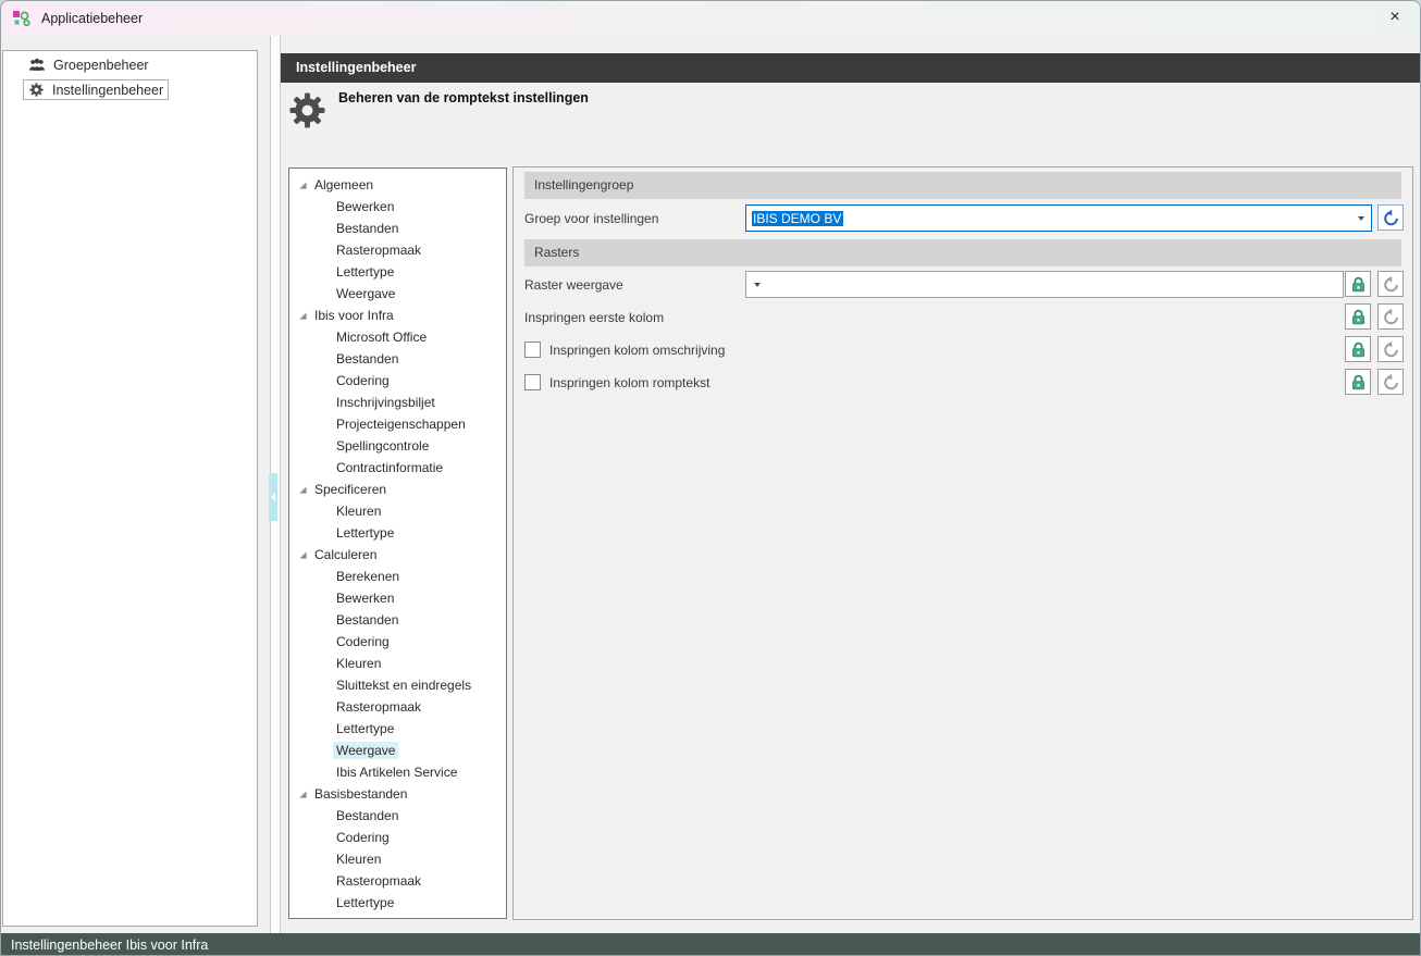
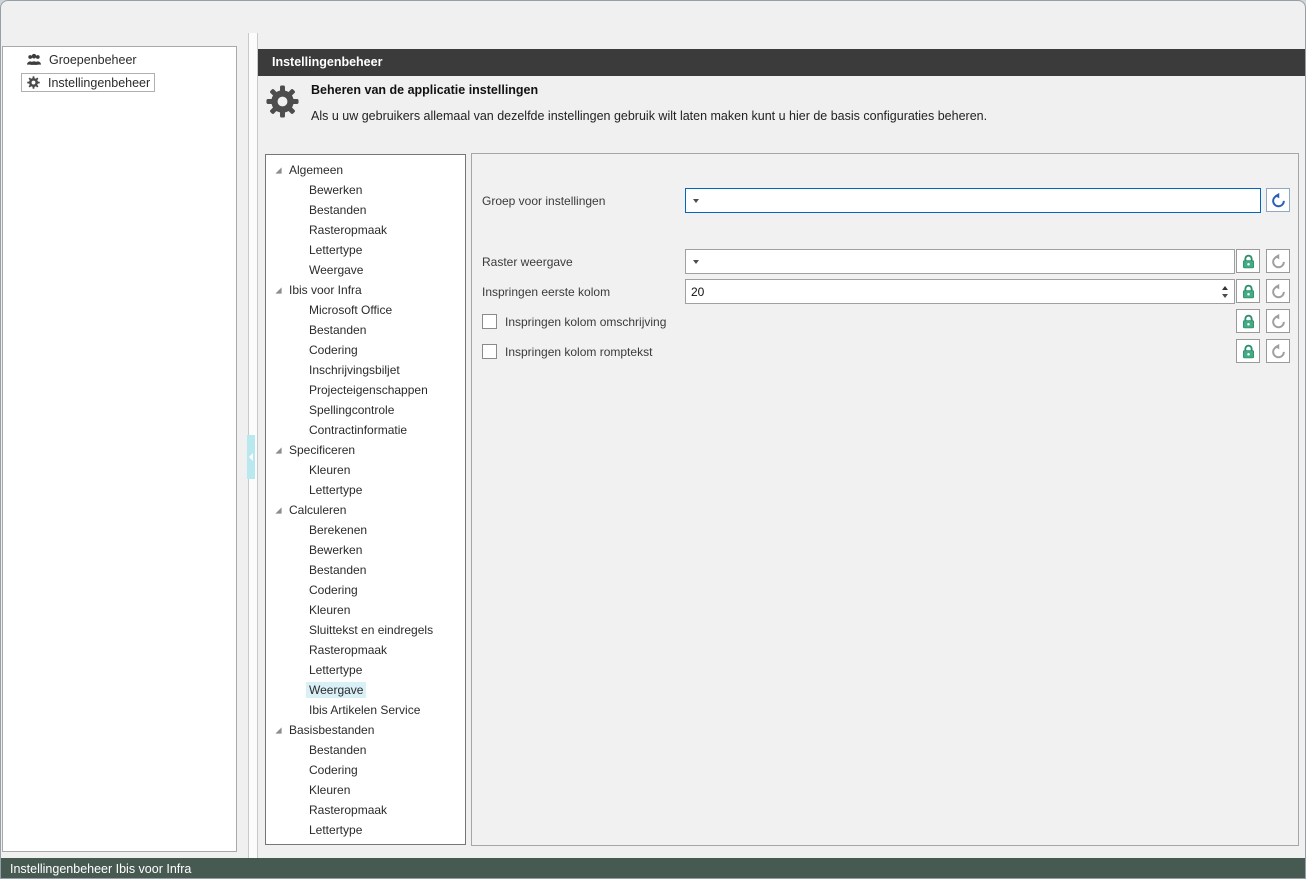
- Applicatiebeheer
- ×
  Groepenbeheer
  Instellingenbeheer
  Instellingenbeheer
- Beheren van de romptekst instellingen
+ Beheren van de applicatie instellingen
+ Als u uw gebruikers allemaal van dezelfde instellingen gebruik wilt laten maken kunt u hier de basis configuraties beheren.
  Algemeen
  Bewerken
  Bestanden
  Rasteropmaak
  Lettertype
  Weergave
  Ibis voor Infra
  Microsoft Office
  Bestanden
  Codering
  Inschrijvingsbiljet
  Projecteigenschappen
  Spellingcontrole
  Contractinformatie
  Specificeren
  Kleuren
  Lettertype
  Calculeren
  Berekenen
  Bewerken
  Bestanden
  Codering
  Kleuren
  Sluittekst en eindregels
  Rasteropmaak
  Lettertype
  Weergave
  Ibis Artikelen Service
  Basisbestanden
  Bestanden
  Codering
  Kleuren
  Rasteropmaak
  Lettertype
- Instellingengroep
  Groep voor instellingen
- IBIS DEMO BV
- Rasters
  Raster weergave
  Inspringen eerste kolom
+ 20
  Inspringen kolom omschrijving
  Inspringen kolom romptekst
  Instellingenbeheer Ibis voor Infra
